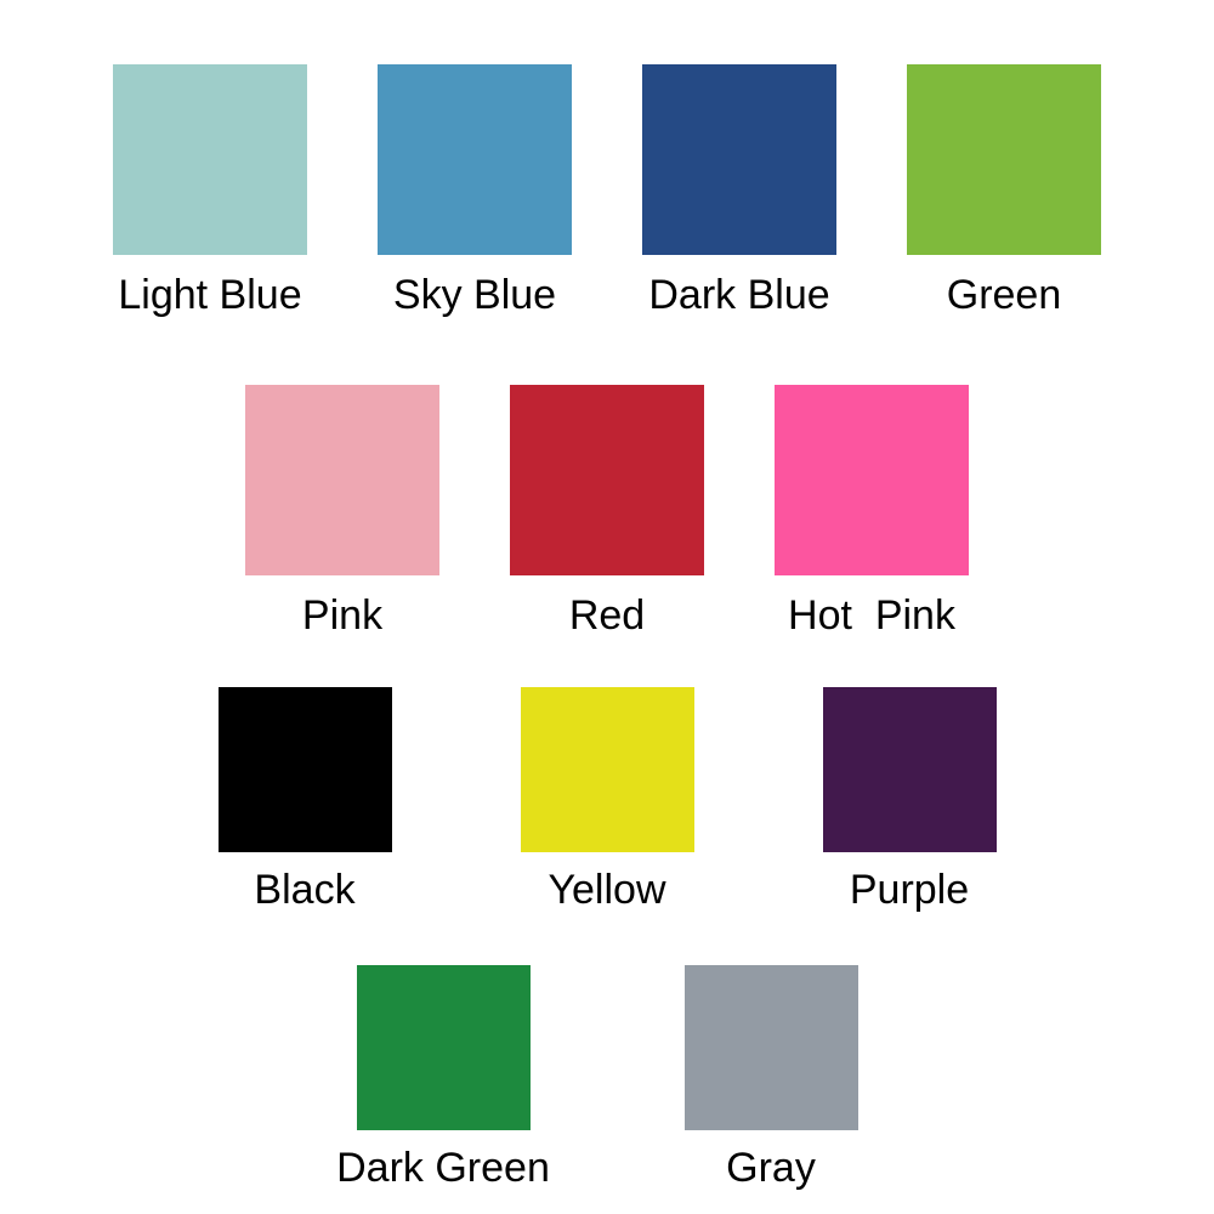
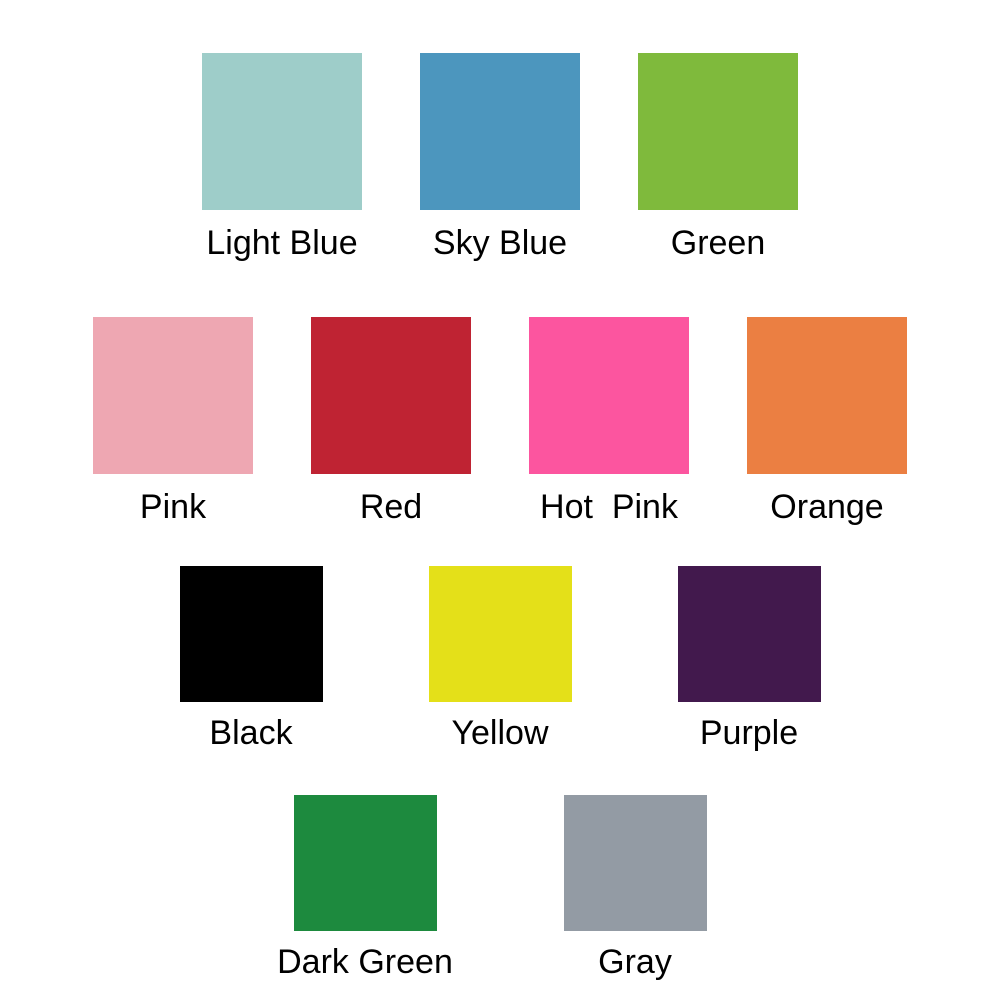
  Light Blue
  Sky Blue
- Dark Blue
  Green
  Pink
  Red
  Hot Pink
+ Orange
  Black
  Yellow
  Purple
  Dark Green
  Gray
